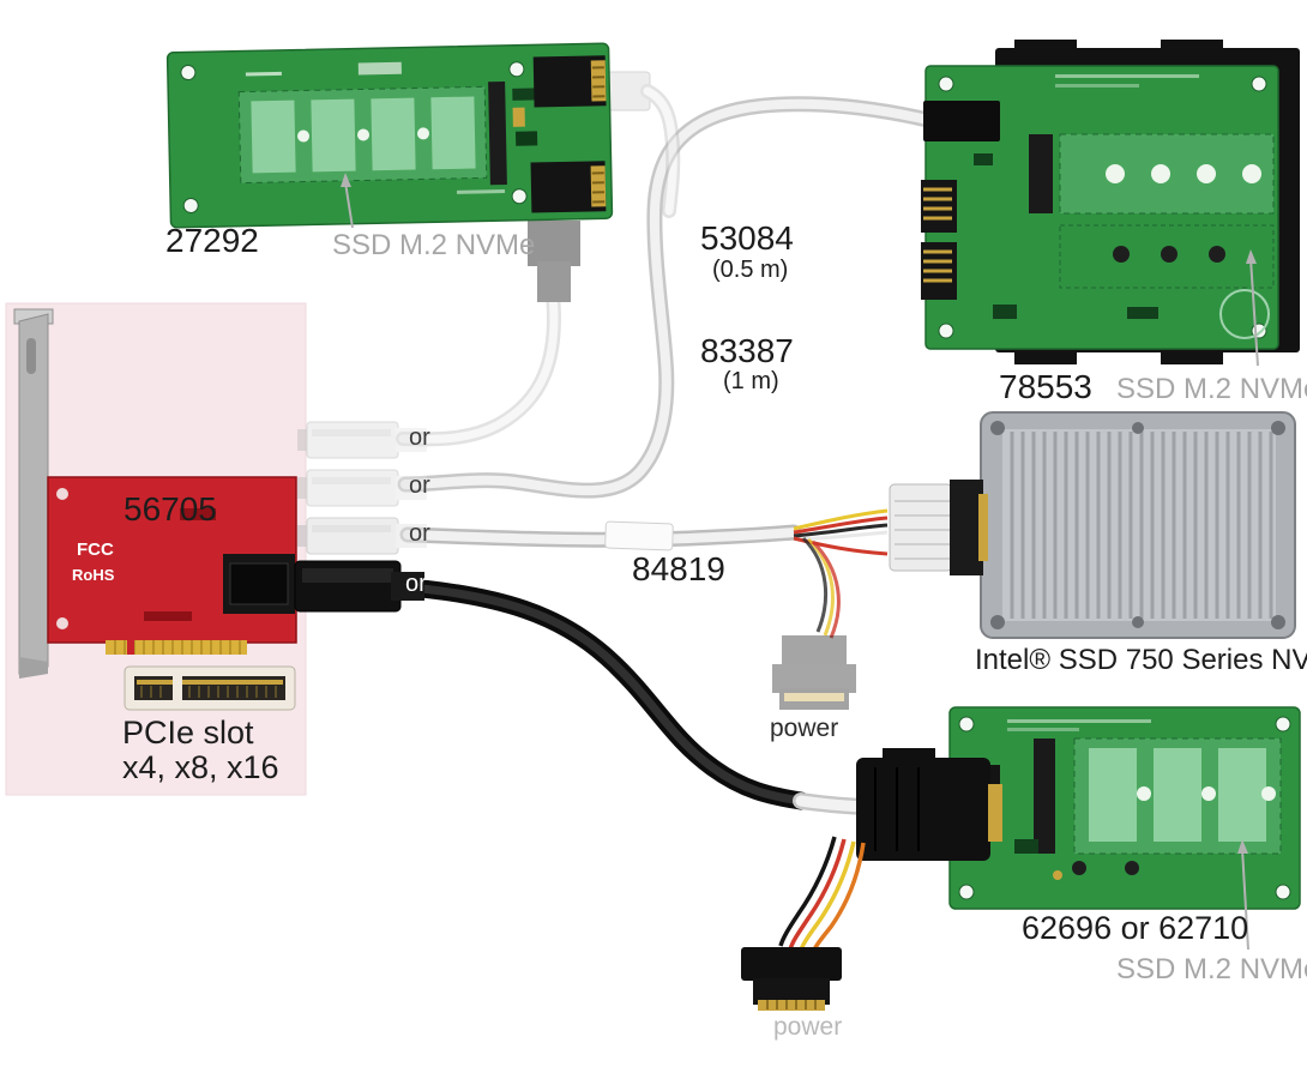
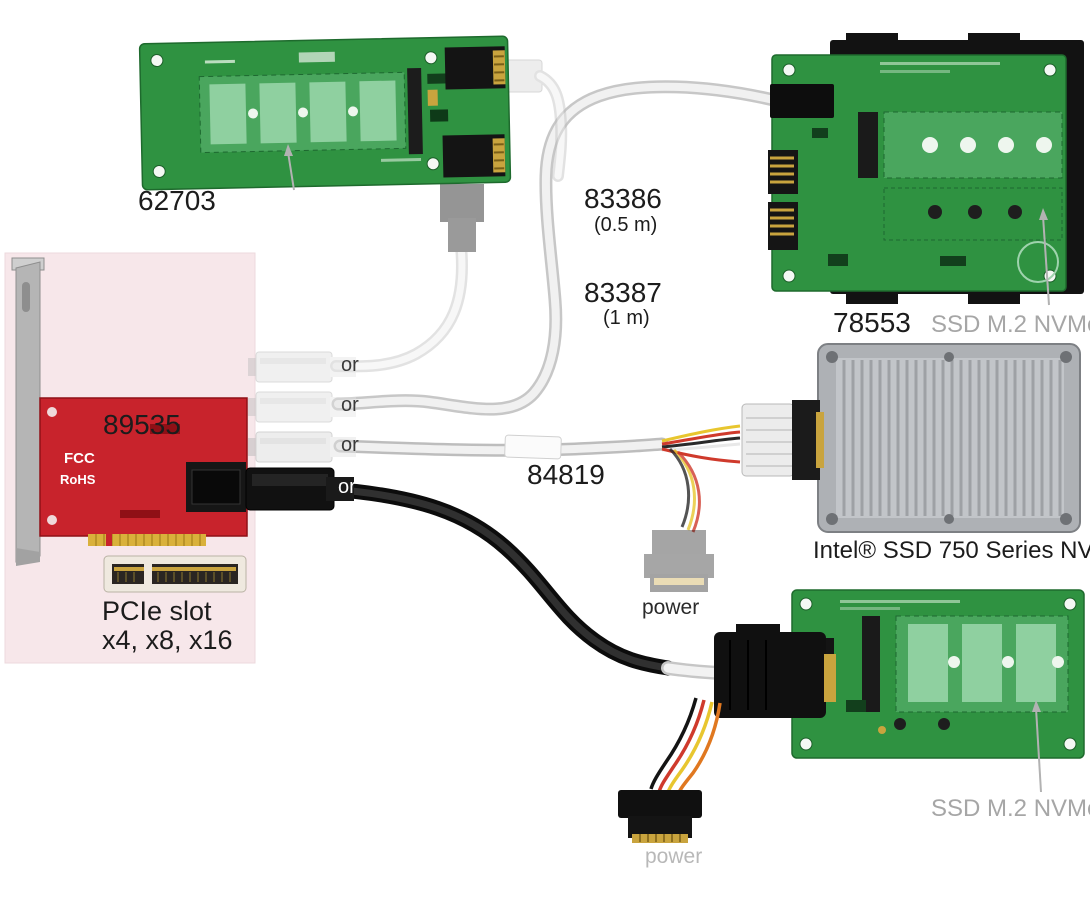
- 27292
+ 62703
- SSD M.2 NVMe
  78553
  SSD M.2 NVM
- 53084
+ 83386
  (0.5 m)
  83387
  (1 m)
- 56705
+ 89535
  FCC
  RoHS
  or
  or
  or
  or
  84819
  power
  power
  PCIe slot
  x4, x8, x16
  Intel® SSD 750 Series NV
- 62696 or 62710
  SSD M.2 NVM
